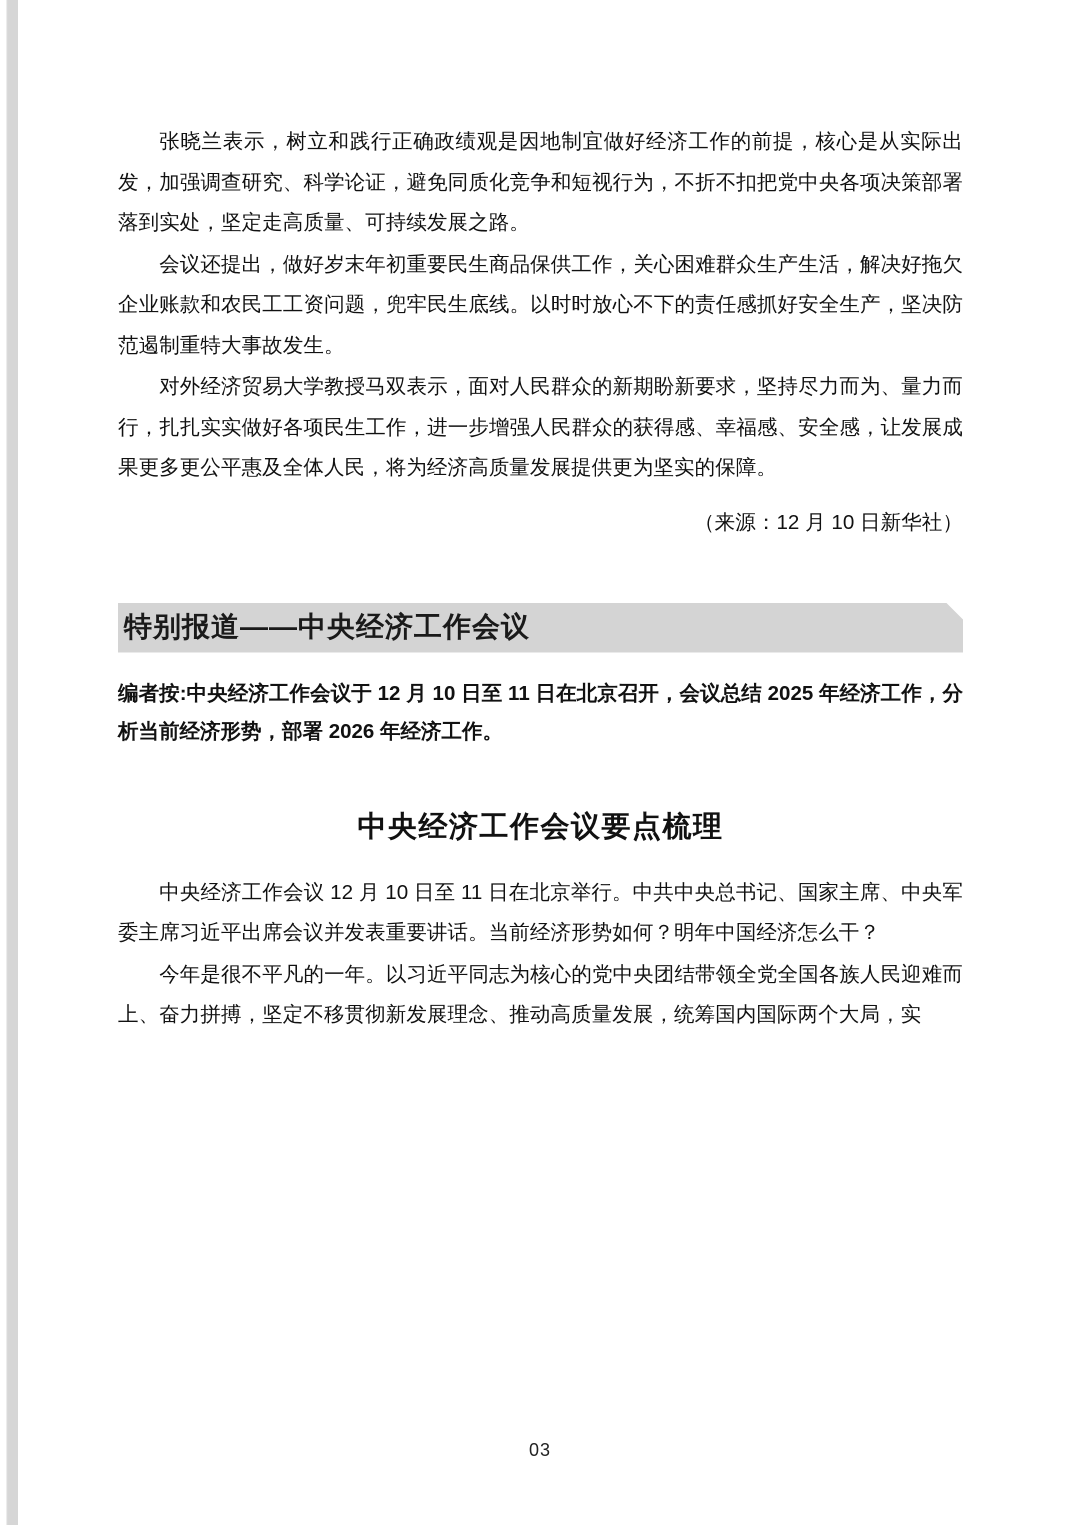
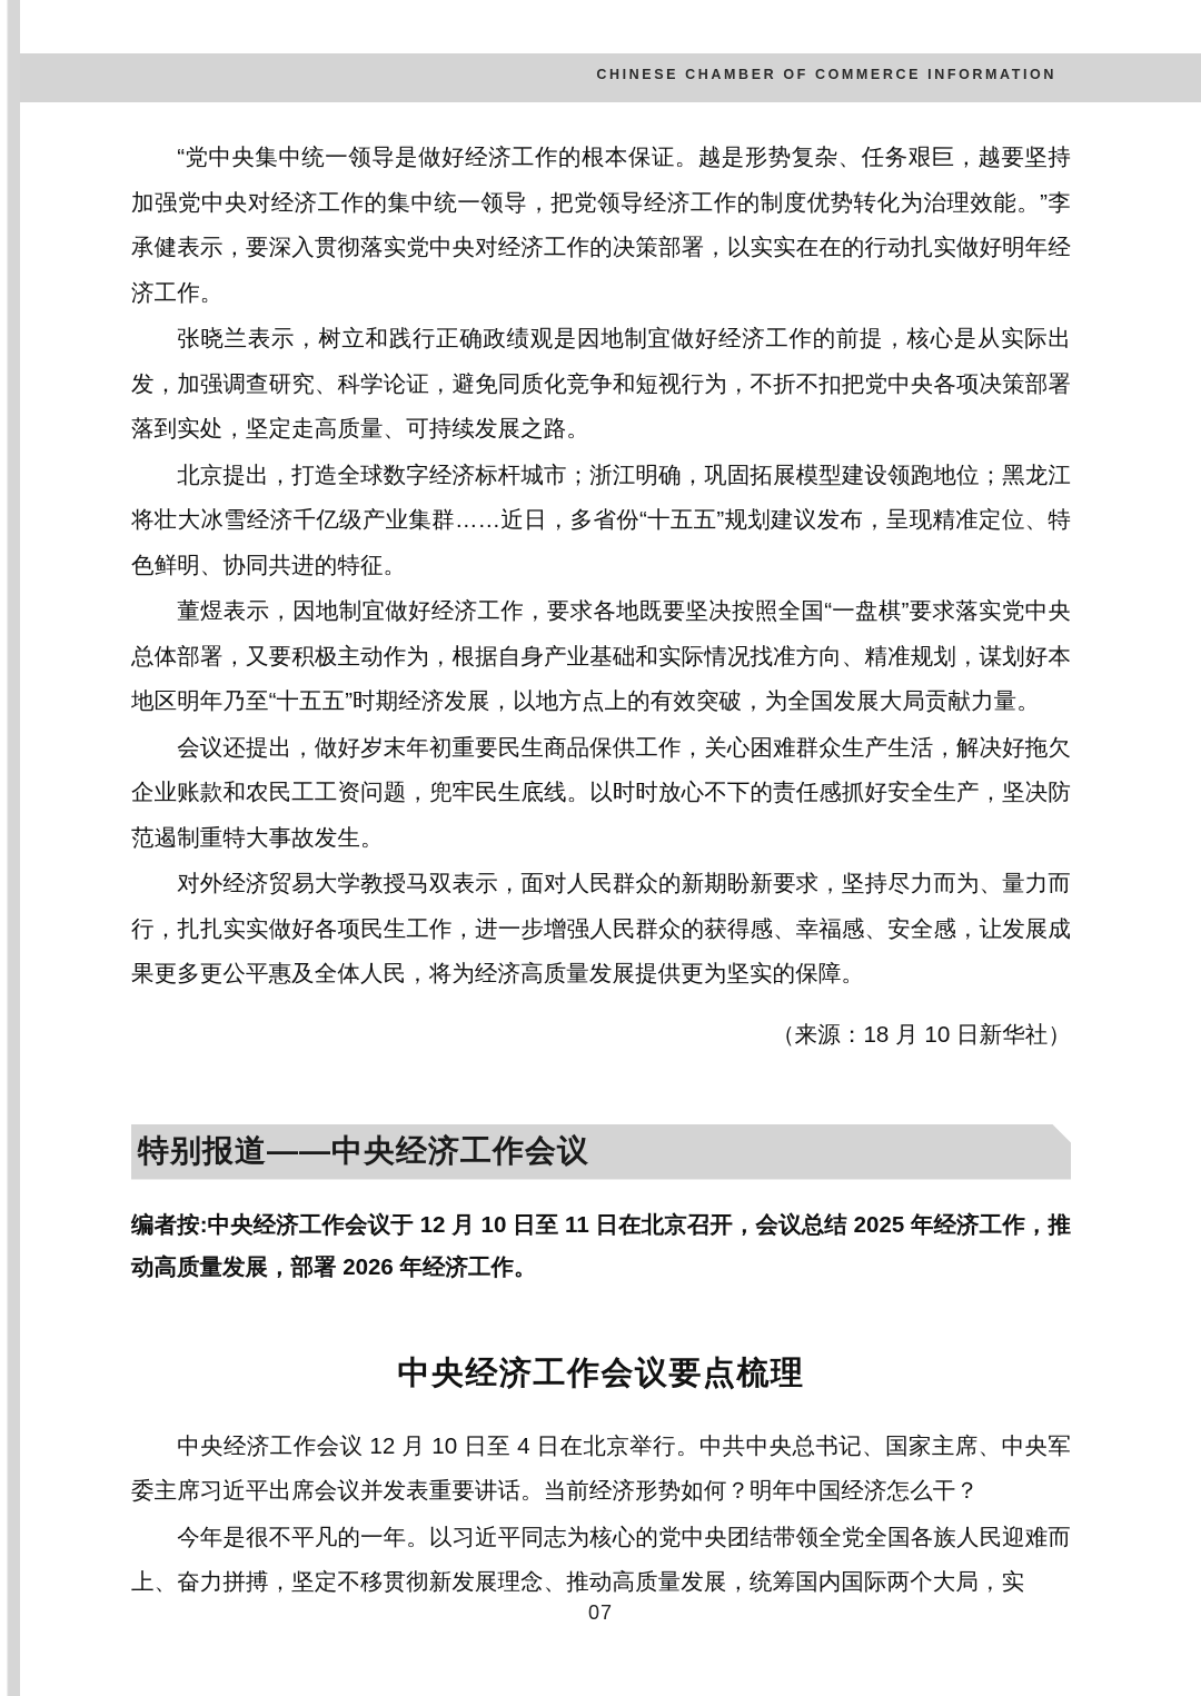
+ CHINESE CHAMBER OF COMMERCE INFORMATION
+ “党中央集中统一领导是做好经济工作的根本保证。越是形势复杂、任务艰巨，越要坚持加强党中央对经济工作的集中统一领导，把党领导经济工作的制度优势转化为治理效能。”李承健表示，要深入贯彻落实党中央对经济工作的决策部署，以实实在在的行动扎实做好明年经济工作。
  张晓兰表示，树立和践行正确政绩观是因地制宜做好经济工作的前提，核心是从实际出发，加强调查研究、科学论证，避免同质化竞争和短视行为，不折不扣把党中央各项决策部署落到实处，坚定走高质量、可持续发展之路。
+ 北京提出，打造全球数字经济标杆城市；浙江明确，巩固拓展模型建设领跑地位；黑龙江将壮大冰雪经济千亿级产业集群……近日，多省份“十五五”规划建议发布，呈现精准定位、特色鲜明、协同共进的特征。
+ 董煜表示，因地制宜做好经济工作，要求各地既要坚决按照全国“一盘棋”要求落实党中央总体部署，又要积极主动作为，根据自身产业基础和实际情况找准方向、精准规划，谋划好本地区明年乃至“十五五”时期经济发展，以地方点上的有效突破，为全国发展大局贡献力量。
  会议还提出，做好岁末年初重要民生商品保供工作，关心困难群众生产生活，解决好拖欠企业账款和农民工工资问题，兜牢民生底线。以时时放心不下的责任感抓好安全生产，坚决防范遏制重特大事故发生。
  对外经济贸易大学教授马双表示，面对人民群众的新期盼新要求，坚持尽力而为、量力而行，扎扎实实做好各项民生工作，进一步增强人民群众的获得感、幸福感、安全感，让发展成果更多更公平惠及全体人民，将为经济高质量发展提供更为坚实的保障。
- （来源：12 月 10 日新华社）
+ （来源：18 月 10 日新华社）
  特别报道——中央经济工作会议
- 编者按:中央经济工作会议于 12 月 10 日至 11 日在北京召开，会议总结 2025 年经济工作，分析当前经济形势，部署 2026 年经济工作。
+ 编者按:中央经济工作会议于 12 月 10 日至 11 日在北京召开，会议总结 2025 年经济工作，推动高质量发展，部署 2026 年经济工作。
  中央经济工作会议要点梳理
- 中央经济工作会议 12 月 10 日至 11 日在北京举行。中共中央总书记、国家主席、中央军委主席习近平出席会议并发表重要讲话。当前经济形势如何？明年中国经济怎么干？
+ 中央经济工作会议 12 月 10 日至 4 日在北京举行。中共中央总书记、国家主席、中央军委主席习近平出席会议并发表重要讲话。当前经济形势如何？明年中国经济怎么干？
  今年是很不平凡的一年。以习近平同志为核心的党中央团结带领全党全国各族人民迎难而上、奋力拼搏，坚定不移贯彻新发展理念、推动高质量发展，统筹国内国际两个大局，实
- 03
+ 07
